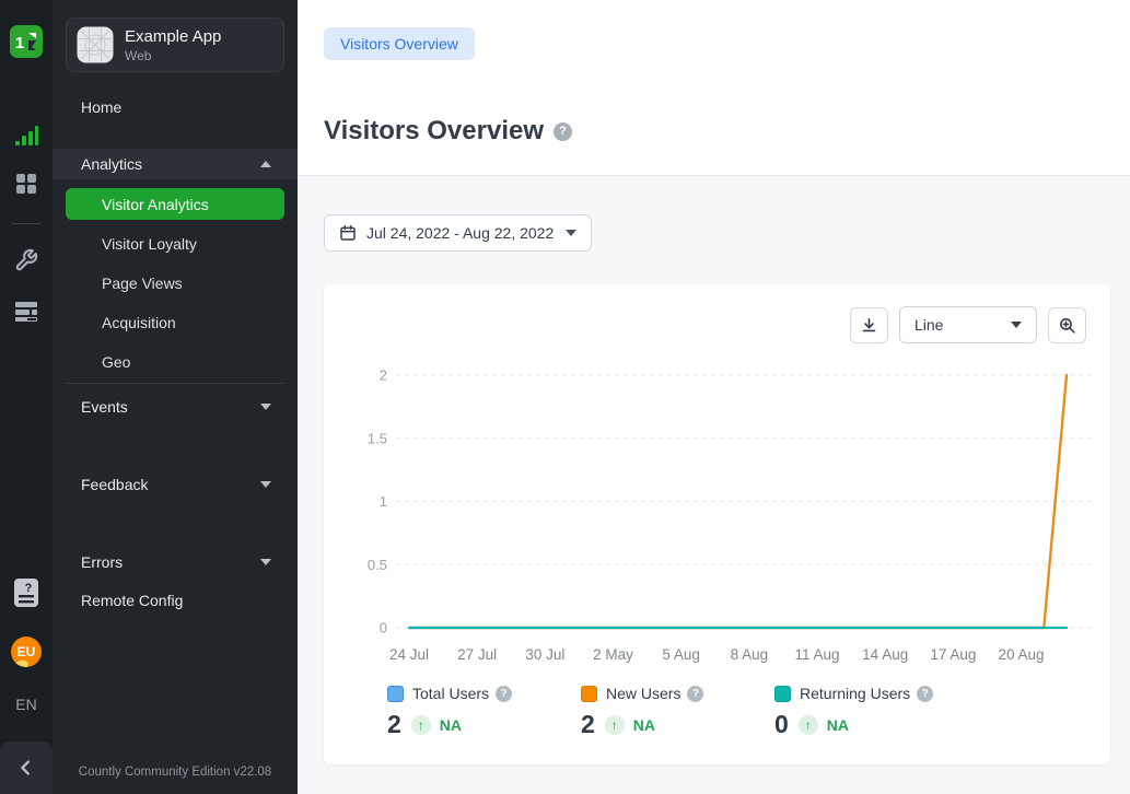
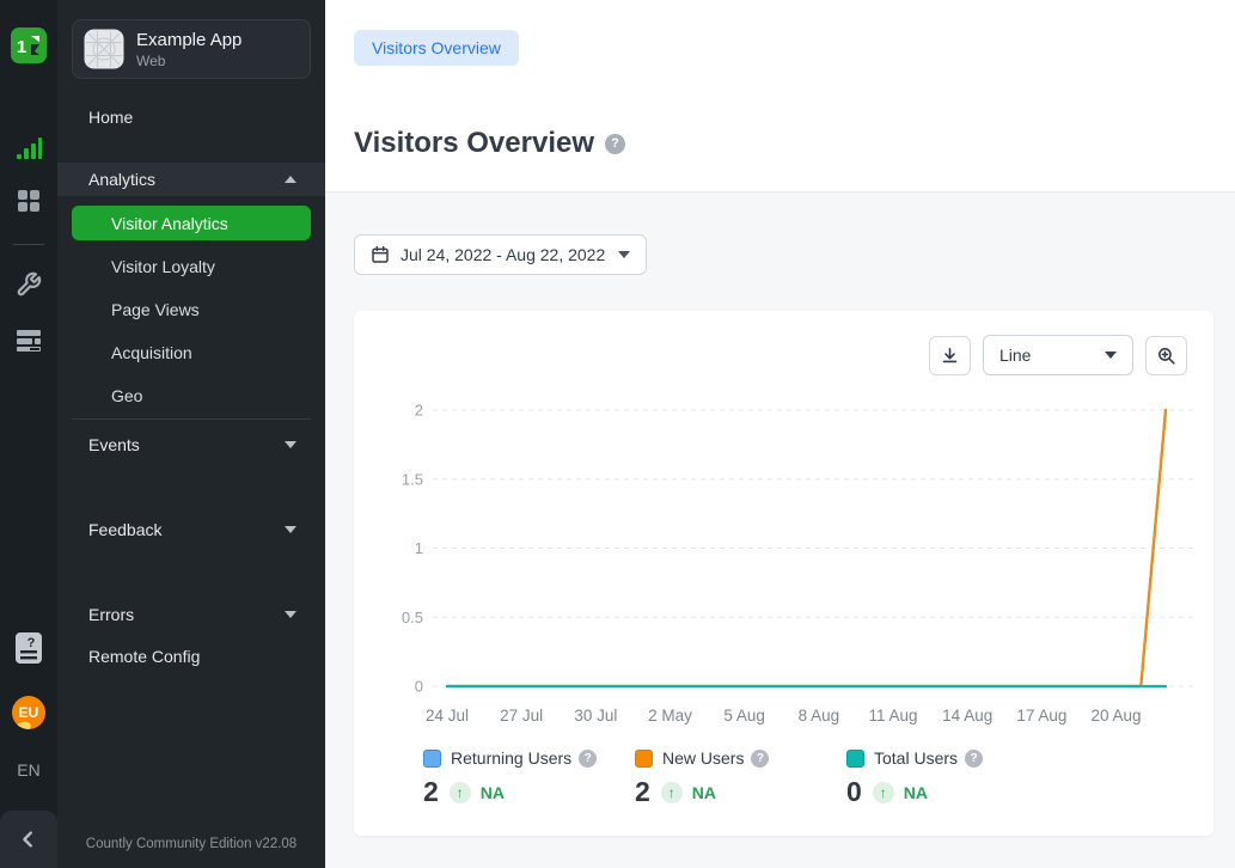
  1
  ?
  EU
  EN
  Example App
  Web
  Home
  Analytics
  Visitor Analytics
  Visitor Loyalty
  Page Views
  Acquisition
  Geo
  Events
  Feedback
  Errors
  Remote Config
  Countly Community Edition v22.08
  Visitors Overview
  Visitors Overview
  ?
  Jul 24, 2022 - Aug 22, 2022
  Line
  0
  0.5
  1
  1.5
  2
  24 Jul
  27 Jul
  30 Jul
  2 May
  5 Aug
  8 Aug
  11 Aug
  14 Aug
  17 Aug
  20 Aug
- Total Users
+ Returning Users
  ?
  2
  ↑
  NA
  New Users
  ?
  2
  ↑
  NA
- Returning Users
+ Total Users
  ?
  0
  ↑
  NA
